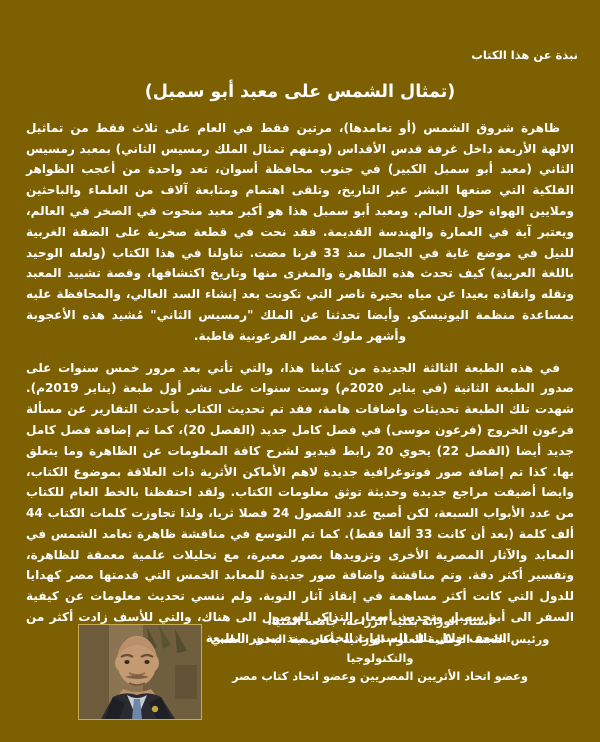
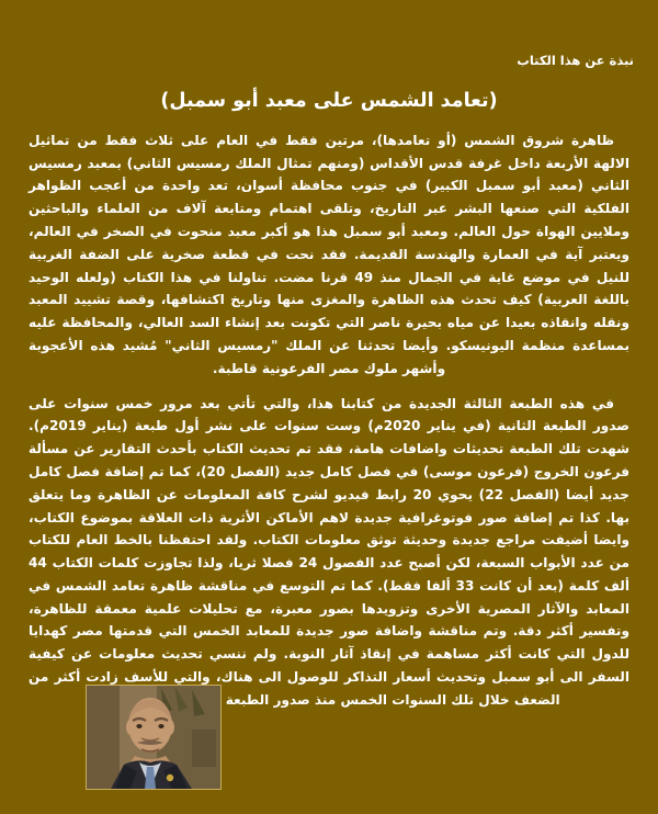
  نبذة عن هذا الكتاب
- (تمثال الشمس على معبد أبو سمبل)
+ (تعامد الشمس على معبد أبو سمبل)
- ظاهرة شروق الشمس (أو تعامدها)، مرتين فقط في العام على ثلاث فقط من تماثيل الالهة الأربعة داخل غرفة قدس الأقداس (ومنهم تمثال الملك رمسيس الثاني) بمعبد رمسيس الثاني (معبد أبو سمبل الكبير) في جنوب محافظة أسوان، تعد واحدة من أعجب الظواهر الفلكية التي صنعها البشر عبر التاريخ، وتلقى اهتمام ومتابعة آلاف من العلماء والباحثين وملايين الهواة حول العالم. ومعبد أبو سمبل هذا هو أكبر معبد منحوت في الصخر في العالم، ويعتبر آية في العمارة والهندسة القديمة. فقد نحت في قطعة صخرية على الضفة الغربية للنيل في موضع غاية في الجمال منذ 33 قرنا مضت. تناولنا في هذا الكتاب (ولعله الوحيد باللغة العربية) كيف تحدث هذه الظاهرة والمغزى منها وتاريخ اكتشافها، وقصة تشييد المعبد ونقله وانقاذه بعيدا عن مياه بحيرة ناصر التي تكونت بعد إنشاء السد العالي، والمحافظة عليه بمساعدة منظمة اليونيسكو. وأيضا تحدثنا عن الملك "رمسيس الثاني" مُشيد هذه الأعجوبة وأشهر ملوك مصر الفرعونية قاطبة.
+ ظاهرة شروق الشمس (أو تعامدها)، مرتين فقط في العام على ثلاث فقط من تماثيل الالهة الأربعة داخل غرفة قدس الأقداس (ومنهم تمثال الملك رمسيس الثاني) بمعبد رمسيس الثاني (معبد أبو سمبل الكبير) في جنوب محافظة أسوان، تعد واحدة من أعجب الظواهر الفلكية التي صنعها البشر عبر التاريخ، وتلقى اهتمام ومتابعة آلاف من العلماء والباحثين وملايين الهواة حول العالم. ومعبد أبو سمبل هذا هو أكبر معبد منحوت في الصخر في العالم، ويعتبر آية في العمارة والهندسة القديمة. فقد نحت في قطعة صخرية على الضفة الغربية للنيل في موضع غاية في الجمال منذ 49 قرنا مضت. تناولنا في هذا الكتاب (ولعله الوحيد باللغة العربية) كيف تحدث هذه الظاهرة والمغزى منها وتاريخ اكتشافها، وقصة تشييد المعبد ونقله وانقاذه بعيدا عن مياه بحيرة ناصر التي تكونت بعد إنشاء السد العالي، والمحافظة عليه بمساعدة منظمة اليونيسكو. وأيضا تحدثنا عن الملك "رمسيس الثاني" مُشيد هذه الأعجوبة وأشهر ملوك مصر الفرعونية قاطبة.
  في هذه الطبعة الثالثة الجديدة من كتابنا هذا، والتي تأتي بعد مرور خمس سنوات على صدور الطبعة الثانية (في يناير 2020م) وست سنوات على نشر أول طبعة (يناير 2019م). شهدت تلك الطبعة تحديثات واضافات هامة، فقد تم تحديث الكتاب بأحدث التقارير عن مسألة فرعون الخروج (فرعون موسى) في فصل كامل جديد (الفصل 20)، كما تم إضافة فصل كامل جديد أيضا (الفصل 22) يحوي 20 رابط فيديو لشرح كافة المعلومات عن الظاهرة وما يتعلق بها. كذا تم إضافة صور فوتوغرافية جديدة لاهم الأماكن الأثرية ذات العلاقة بموضوع الكتاب، وايضا أضيفت مراجع جديدة وحديثة توثق معلومات الكتاب. ولقد احتفظنا بالخط العام للكتاب من عدد الأبواب السبعة، لكن أصبح عدد الفصول 24 فصلا ثريا، ولذا تجاوزت كلمات الكتاب 44 ألف كلمة (بعد أن كانت 33 ألفا فقط). كما تم التوسع في مناقشة ظاهرة تعامد الشمس في المعابد والآثار المصرية الأخرى وتزويدها بصور معبرة، مع تحليلات علمية معمقة للظاهرة، وتفسير أكثر دقة. وتم مناقشة واضافة صور جديدة للمعابد الخمس التي قدمتها مصر كهدايا للدول التي كانت أكثر مساهمة في إنقاذ آثار النوبة. ولم ننسي تحديث معلومات عن كيفية السفر الى أبو سمبل وتحديث أسعار التذاكر للوصول الى هناك، والتي للأسف زادت أكثر من الضعف خلال تلك السنوات الخمس منذ صدور الطبعة
- أستاذ الوراثة بكلية الزراعة، جامعة المنيا،
- ورئيس اللجنة الوطنية للعلوم الوراثية بأكاديمية البحث العلمي
- والتكنولوجيا
- وعضو اتحاد الأثريين المصريين وعضو اتحاد كتاب مصر
